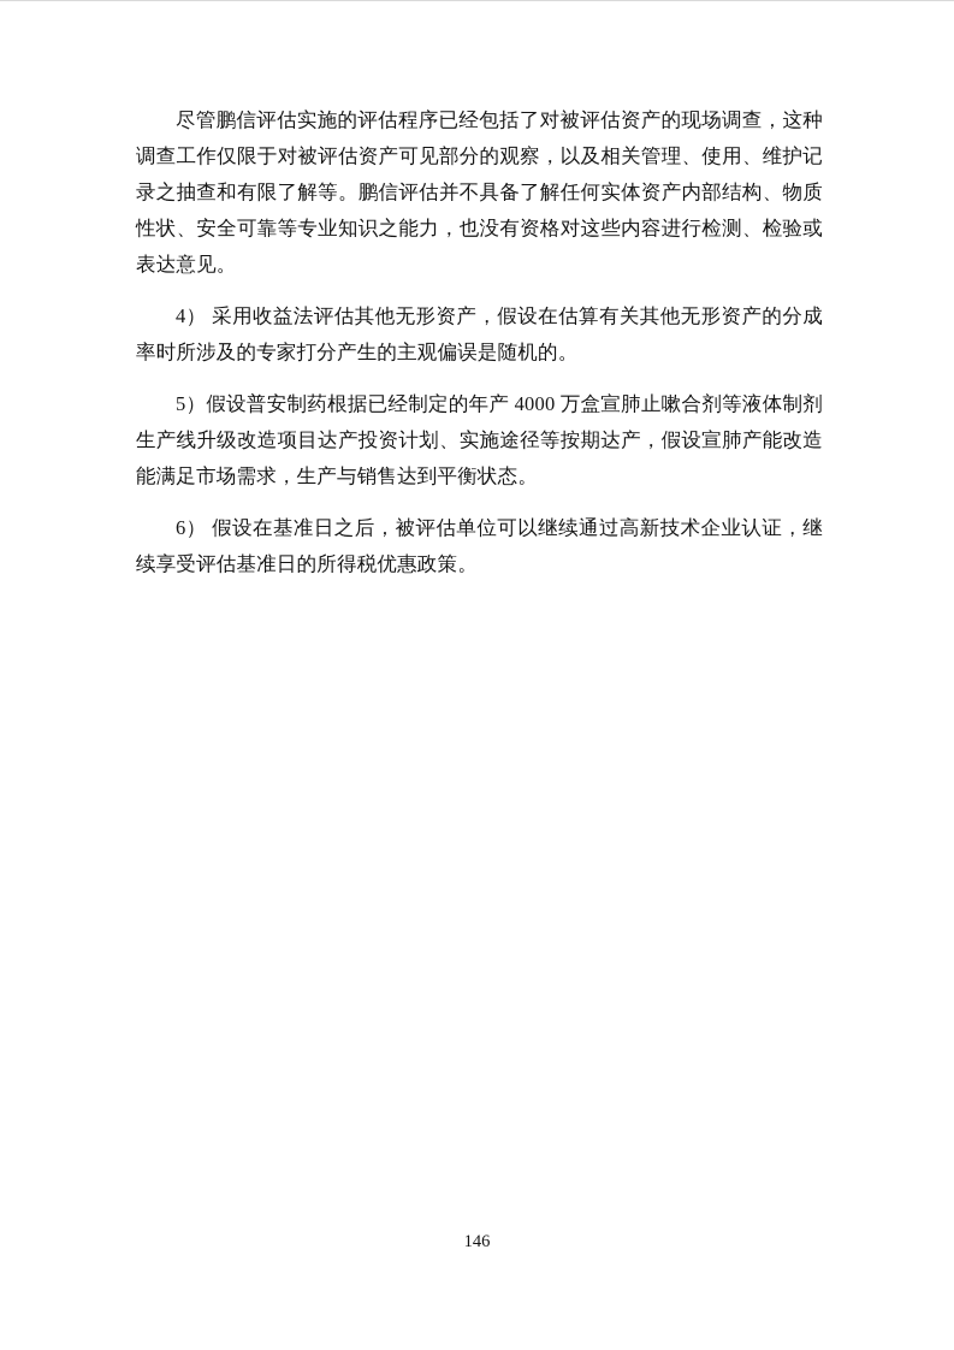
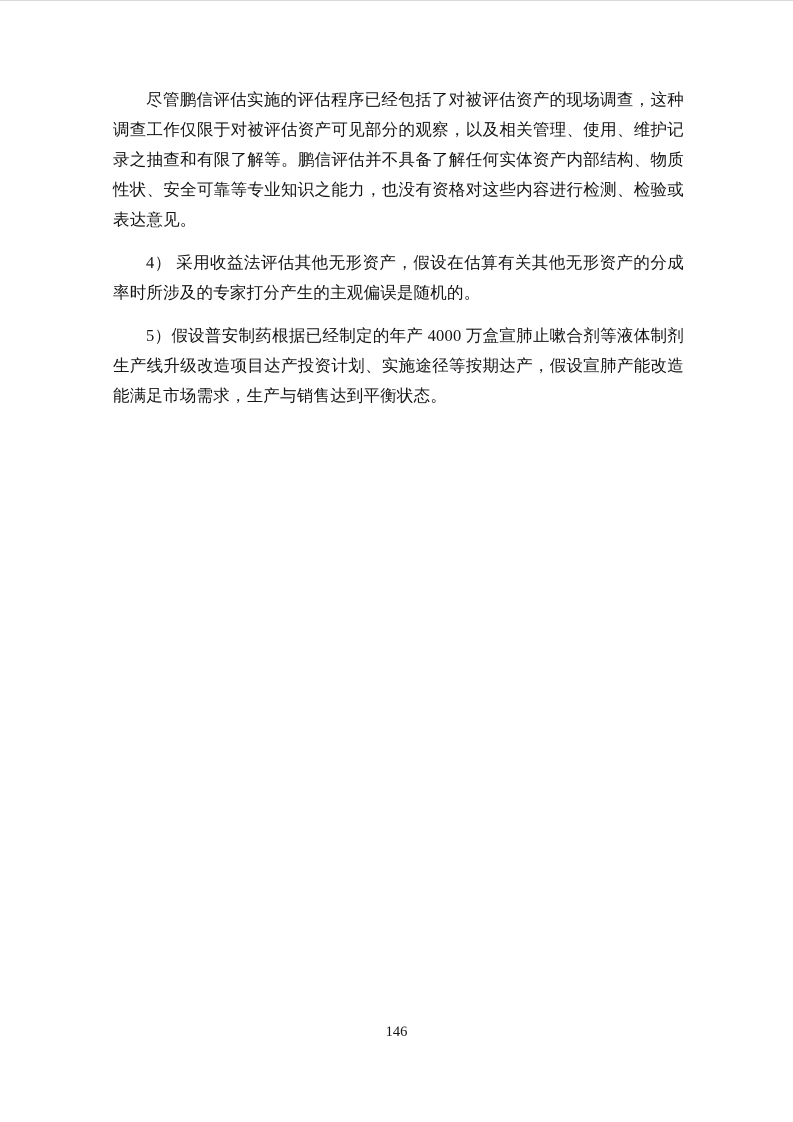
  尽管鹏信评估实施的评估程序已经包括了对被评估资产的现场调查，这种调查工作仅限于对被评估资产可见部分的观察，以及相关管理、使用、维护记录之抽查和有限了解等。鹏信评估并不具备了解任何实体资产内部结构、物质性状、安全可靠等专业知识之能力，也没有资格对这些内容进行检测、检验或表达意见。
  4） 采用收益法评估其他无形资产，假设在估算有关其他无形资产的分成率时所涉及的专家打分产生的主观偏误是随机的。
  5）假设普安制药根据已经制定的年产 4000 万盒宣肺止嗽合剂等液体制剂生产线升级改造项目达产投资计划、实施途径等按期达产，假设宣肺产能改造能满足市场需求，生产与销售达到平衡状态。
- 6） 假设在基准日之后，被评估单位可以继续通过高新技术企业认证，继续享受评估基准日的所得税优惠政策。
  146
